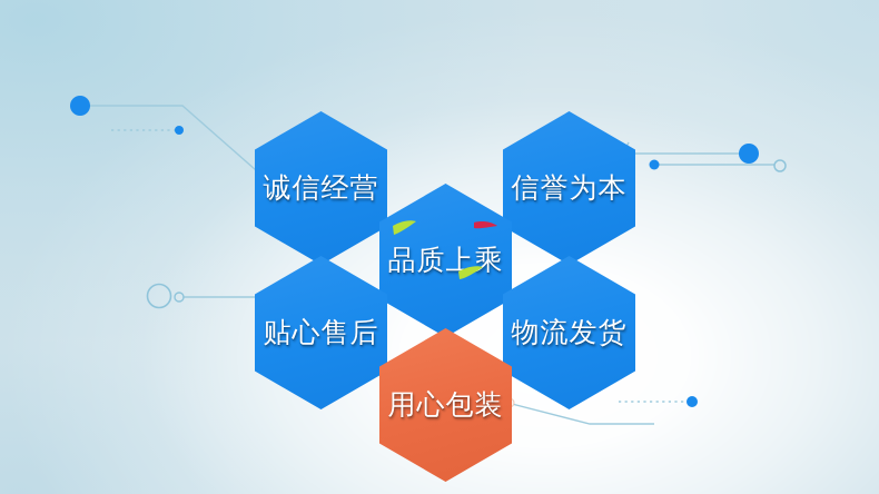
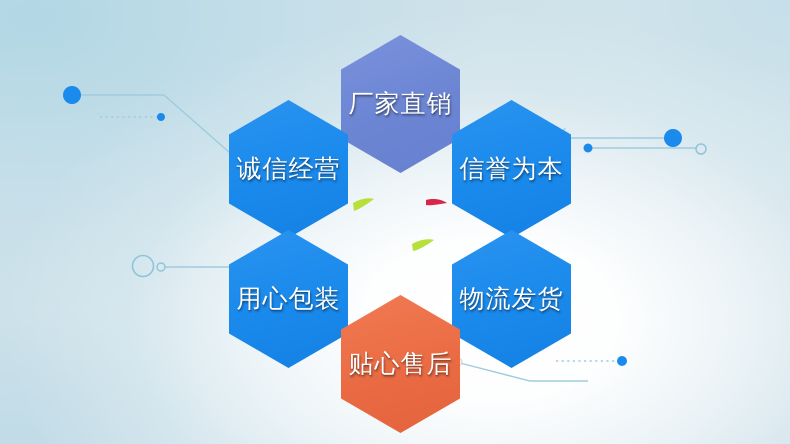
+ 厂家直销
  诚信经营
  信誉为本
- 品质上乘
- 贴心售后
+ 用心包装
  物流发货
- 用心包装
+ 贴心售后
